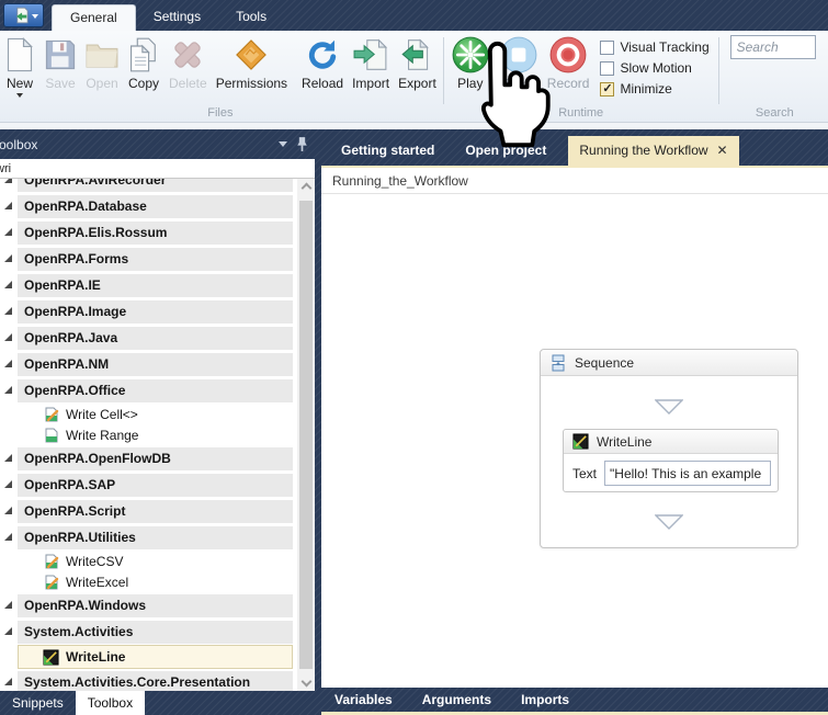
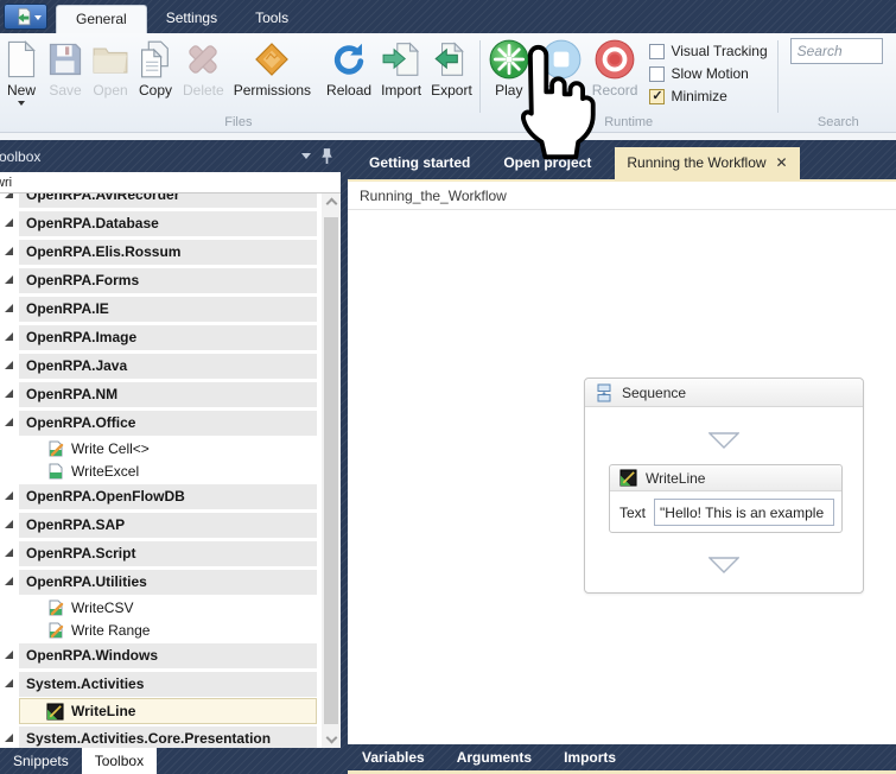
  General
  Settings
  Tools
  New
  Save
  Open
  Copy
  Delete
  Permissions
  Reload
  Import
  Export
  Files
  Play
  Record
  Visual Tracking
  Slow Motion
  ✓
  Minimize
  Runtime
  Search
  Search
  oolbox
  OpenRPA.AviRecorder
  OpenRPA.Database
  OpenRPA.Elis.Rossum
  OpenRPA.Forms
  OpenRPA.IE
  OpenRPA.Image
  OpenRPA.Java
  OpenRPA.NM
  OpenRPA.Office
  Write Cell<>
- Write Range
+ WriteExcel
  OpenRPA.OpenFlowDB
  OpenRPA.SAP
  OpenRPA.Script
  OpenRPA.Utilities
  WriteCSV
- WriteExcel
+ Write Range
  OpenRPA.Windows
  System.Activities
  WriteLine
  System.Activities.Core.Presentation
  Snippets
  Toolbox
  Getting started
  Open project
  Running the Workflow
  ✕
  Running_the_Workflow
  Sequence
  WriteLine
  Text
  "Hello! This is an example
  Variables
  Arguments
  Imports
